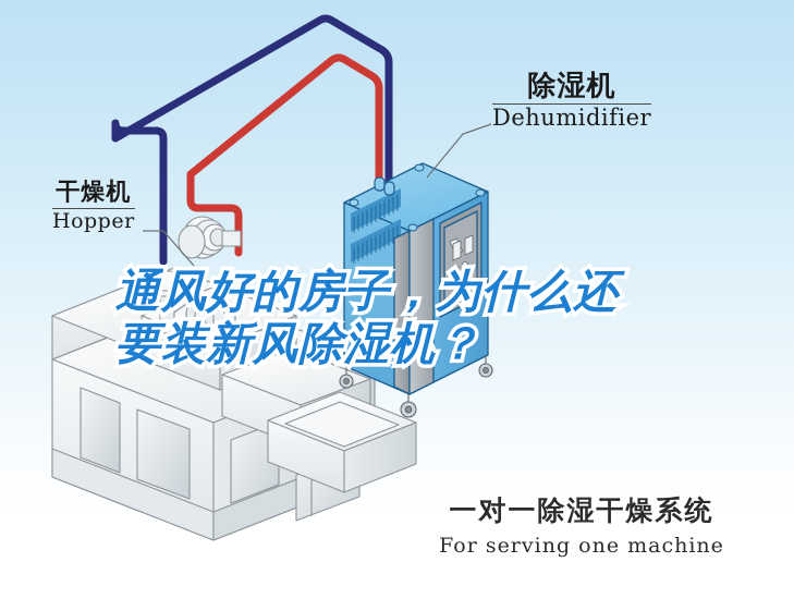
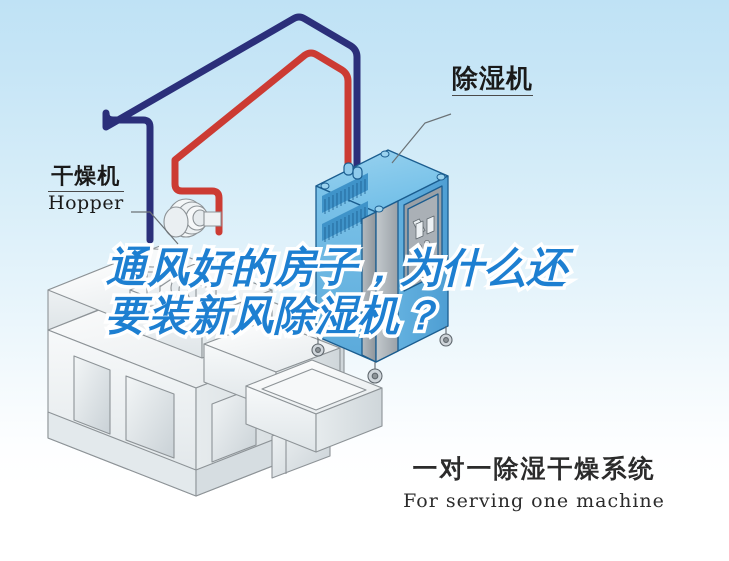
  除湿机
- Dehumidifier
  干燥机
  Hopper
  通风好的房子，为什么还
  要装新风除湿机？
  一对一除湿干燥系统
  For serving one machine
